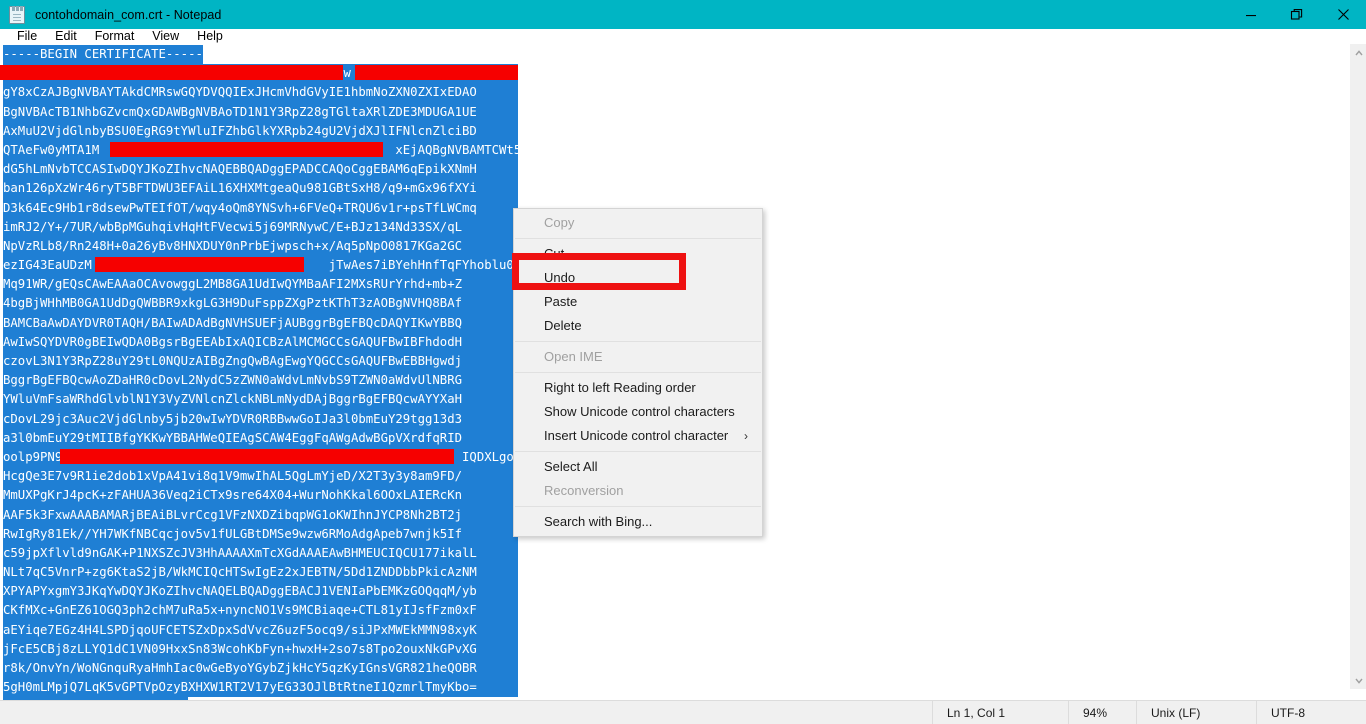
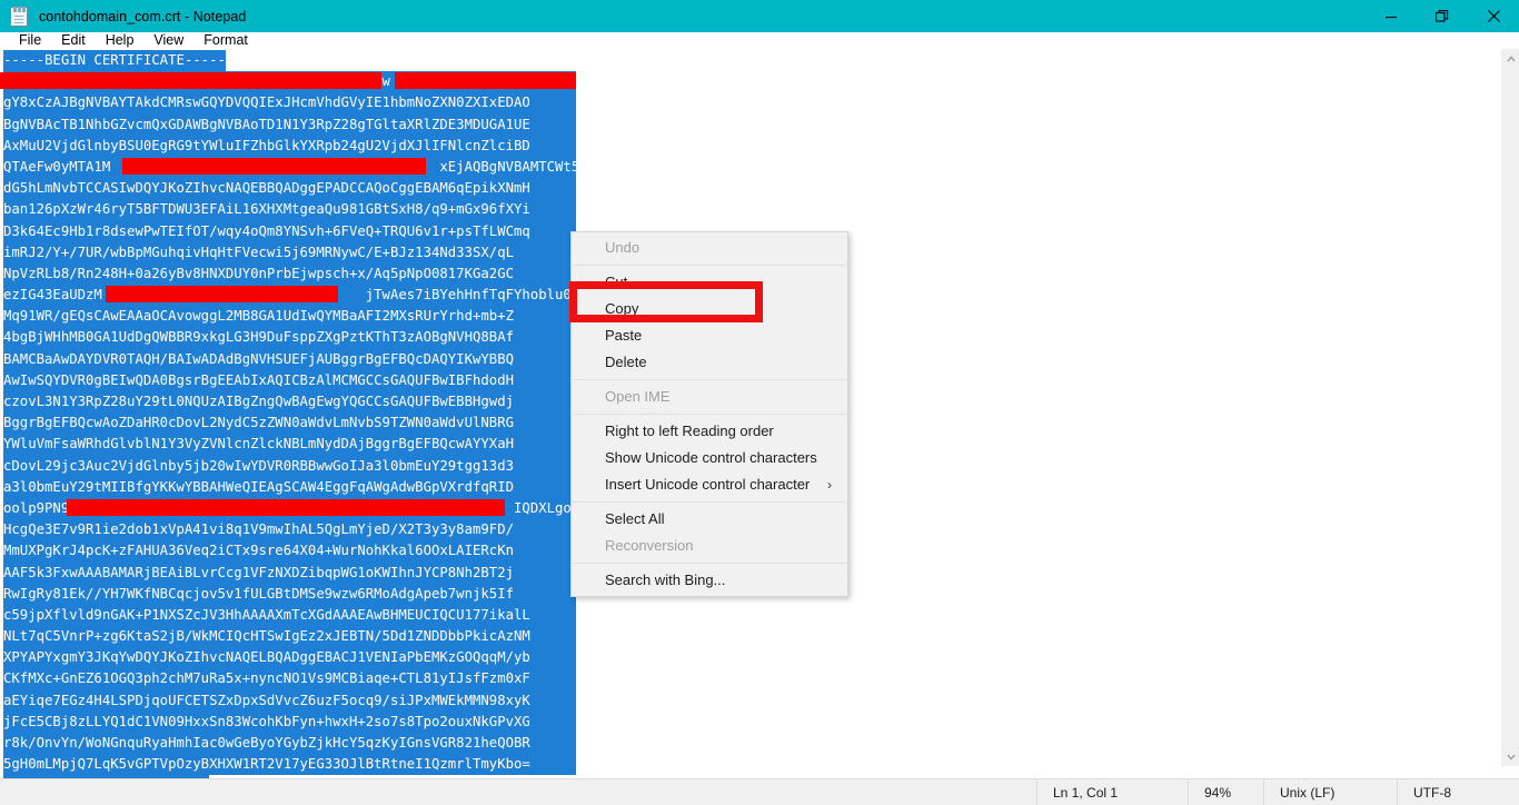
  contohdomain_com.crt - Notepad
  File
  Edit
- Format
+ Help
  View
- Help
+ Format
  -----BEGIN CERTIFICATE-----
  gY8xCzAJBgNVBAYTAkdCMRswGQYDVQQIExJHcmVhdGVyIE1hbmNoZXN0ZXIxEDAO
  BgNVBAcTB1NhbGZvcmQxGDAWBgNVBAoTD1N1Y3RpZ28gTGltaXRlZDE3MDUGA1UE
  AxMuU2VjdGlnbyBSU0EgRG9tYWluIFZhbGlkYXRpb24gU2VjdXJlIFNlcnZlciBD
  QTAeFw0yMTA1M xEjAQBgNVBAMTCWt5
  dG5hLmNvbTCCASIwDQYJKoZIhvcNAQEBBQADggEPADCCAQoCggEBAM6qEpikXNmH
  ban126pXzWr46ryT5BFTDWU3EFAiL16XHXMtgeaQu981GBtSxH8/q9+mGx96fXYi
  D3k64Ec9Hb1r8dsewPwTEIfOT/wqy4oQm8YNSvh+6FVeQ+TRQU6v1r+psTfLWCmq
  imRJ2/Y+/7UR/wbBpMGuhqivHqHtFVecwi5j69MRNywC/E+BJz134Nd33SX/qL
  NpVzRLb8/Rn248H+0a26yBv8HNXDUY0nPrbEjwpsch+x/Aq5pNpO0817KGa2GC
  ezIG43EaUDzM jTwAes7iBYehHnfTqFYhoblu0
  Mq91WR/gEQsCAwEAAaOCAvowggL2MB8GA1UdIwQYMBaAFI2MXsRUrYrhd+mb+Z
  4bgBjWHhMB0GA1UdDgQWBBR9xkgLG3H9DuFsppZXgPztKThT3zAOBgNVHQ8BAf
  BAMCBaAwDAYDVR0TAQH/BAIwADAdBgNVHSUEFjAUBggrBgEFBQcDAQYIKwYBBQ
  AwIwSQYDVR0gBEIwQDA0BgsrBgEEAbIxAQICBzAlMCMGCCsGAQUFBwIBFhdodH
  czovL3N1Y3RpZ28uY29tL0NQUzAIBgZngQwBAgEwgYQGCCsGAQUFBwEBBHgwdj
  BggrBgEFBQcwAoZDaHR0cDovL2NydC5zZWN0aWdvLmNvbS9TZWN0aWdvUlNBRG
  YWluVmFsaWRhdGlvblN1Y3VyZVNlcnZlckNBLmNydDAjBggrBgEFBQcwAYYXaH
  cDovL29jc3Auc2VjdGlnby5jb20wIwYDVR0RBBwwGoIJa3l0bmEuY29tgg13d3
  a3l0bmEuY29tMIIBfgYKKwYBBAHWeQIEAgSCAW4EggFqAWgAdwBGpVXrdfqRID
  oolp9PN9 IQDXLgo
  HcgQe3E7v9R1ie2dob1xVpA41vi8q1V9mwIhAL5QgLmYjeD/X2T3y3y8am9FD/
  MmUXPgKrJ4pcK+zFAHUA36Veq2iCTx9sre64X04+WurNohKkal6OOxLAIERcKn
  AAF5k3FxwAAABAMARjBEAiBLvrCcg1VFzNXDZibqpWG1oKWIhnJYCP8Nh2BT2j
  RwIgRy81Ek//YH7WKfNBCqcjov5v1fULGBtDMSe9wzw6RMoAdgApeb7wnjk5If
  c59jpXflvld9nGAK+P1NXSZcJV3HhAAAAXmTcXGdAAAEAwBHMEUCIQCU177ikalL
  NLt7qC5VnrP+zg6KtaS2jB/WkMCIQcHTSwIgEz2xJEBTN/5Dd1ZNDDbbPkicAzNM
  XPYAPYxgmY3JKqYwDQYJKoZIhvcNAQELBQADggEBACJ1VENIaPbEMKzGOQqqM/yb
  CKfMXc+GnEZ61OGQ3ph2chM7uRa5x+nyncNO1Vs9MCBiaqe+CTL81yIJsfFzm0xF
  aEYiqe7EGz4H4LSPDjqoUFCETSZxDpxSdVvcZ6uzF5ocq9/siJPxMWEkMMN98xyK
  jFcE5CBj8zLLYQ1dC1VN09HxxSn83WcohKbFyn+hwxH+2so7s8Tpo2ouxNkGPvXG
  r8k/OnvYn/WoNGnquRyaHmhIac0wGeByoYGybZjkHcY5qzKyIGnsVGR821heQOBR
  5gH0mLMpjQ7LqK5vGPTVpOzyBXHXW1RT2V17yEG33OJlBtRtneI1QzmrlTmyKbo=
  Ln 1, Col 1
  94%
  Unix (LF)
  UTF-8
- Copy
+ Undo
  Cut
- Undo
+ Copy
  Paste
  Delete
  Open IME
  Right to left Reading order
  Show Unicode control characters
  Insert Unicode control character
  ›
  Select All
  Reconversion
  Search with Bing...
